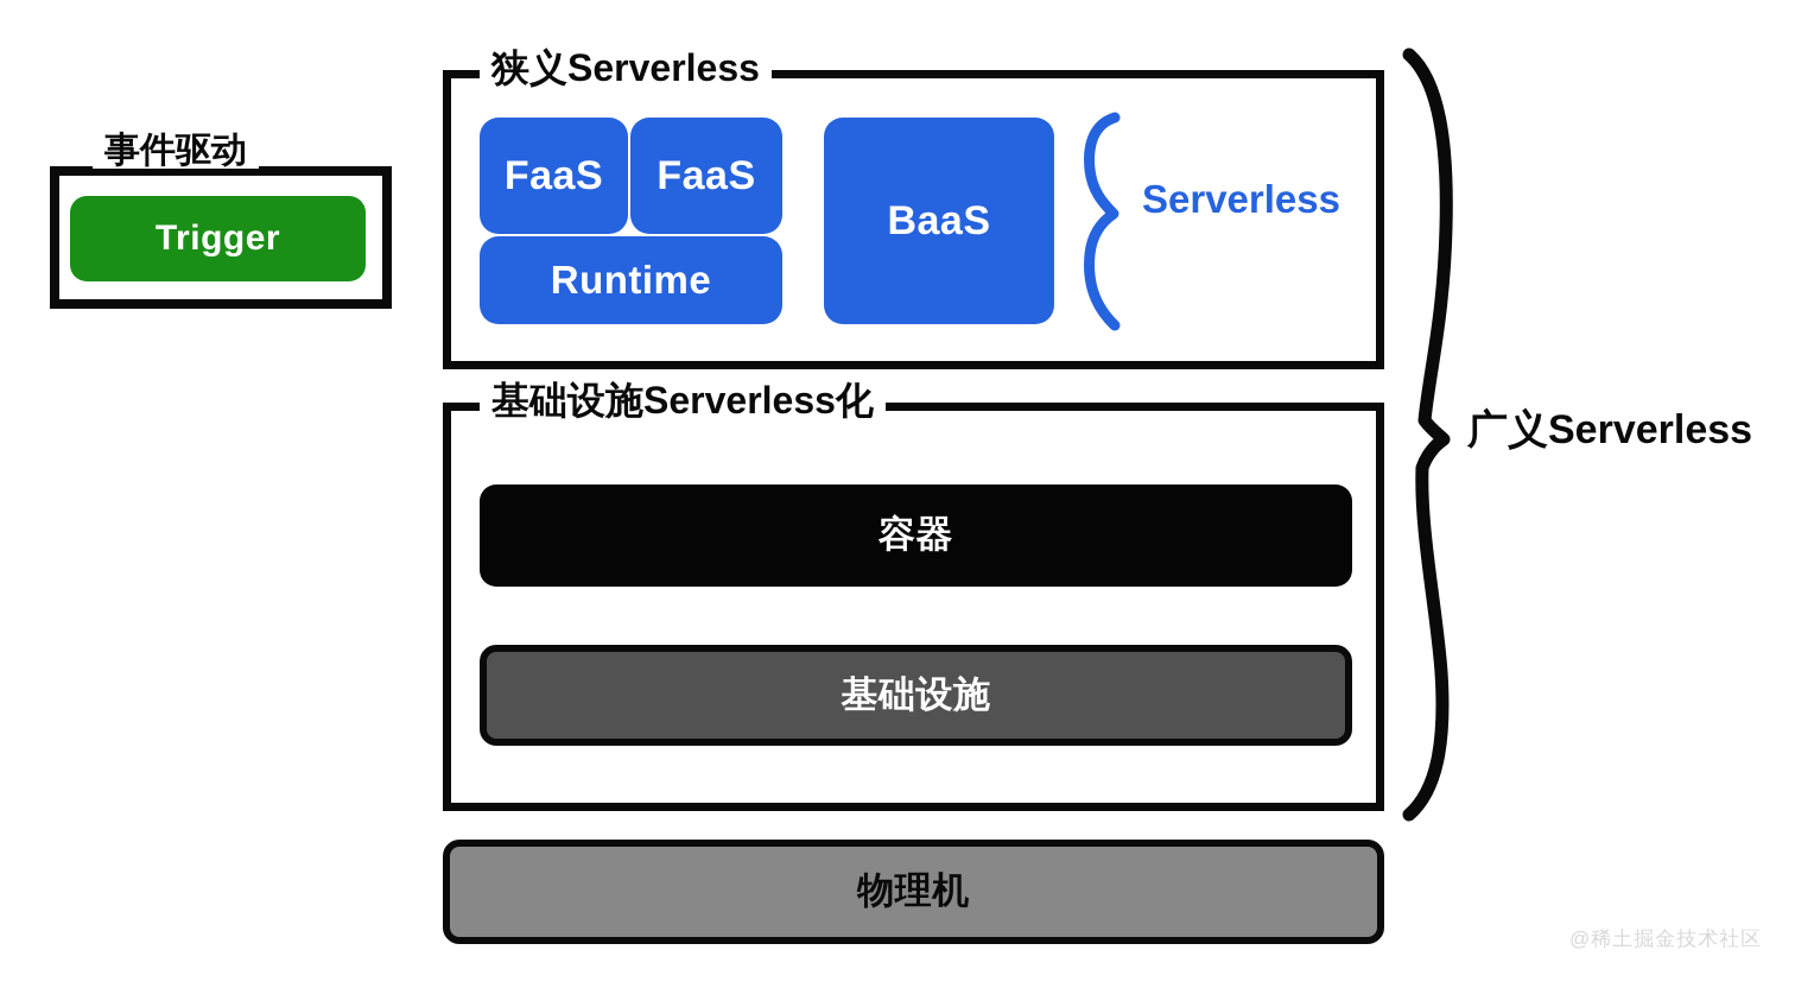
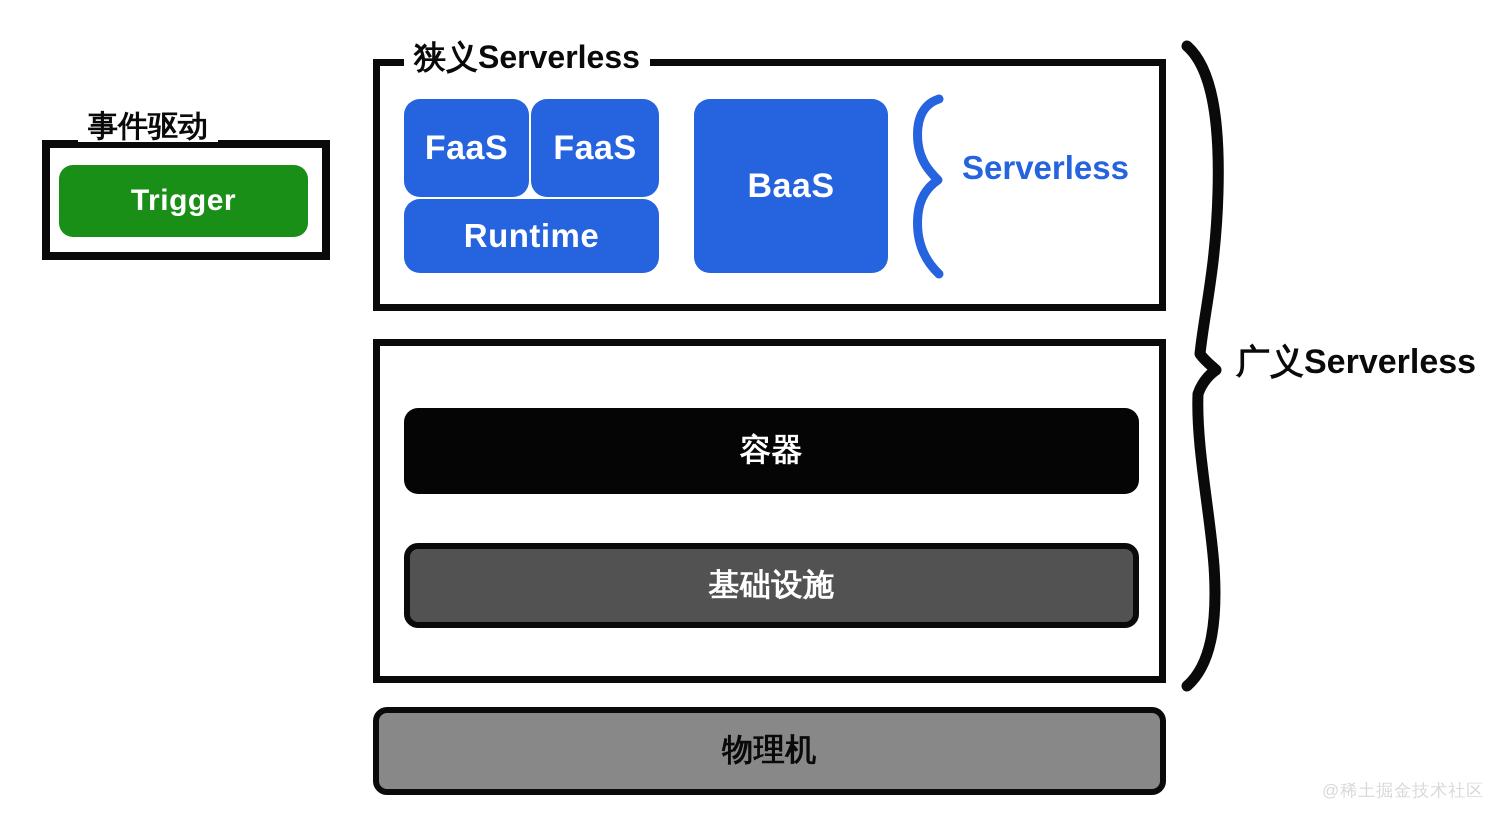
  事件驱动
  Trigger
  狭义Serverless
  FaaS
  FaaS
  Runtime
  BaaS
  Serverless
- 基础设施Serverless化
  容器
  基础设施
  物理机
  广义Serverless
  @稀土掘金技术社区
